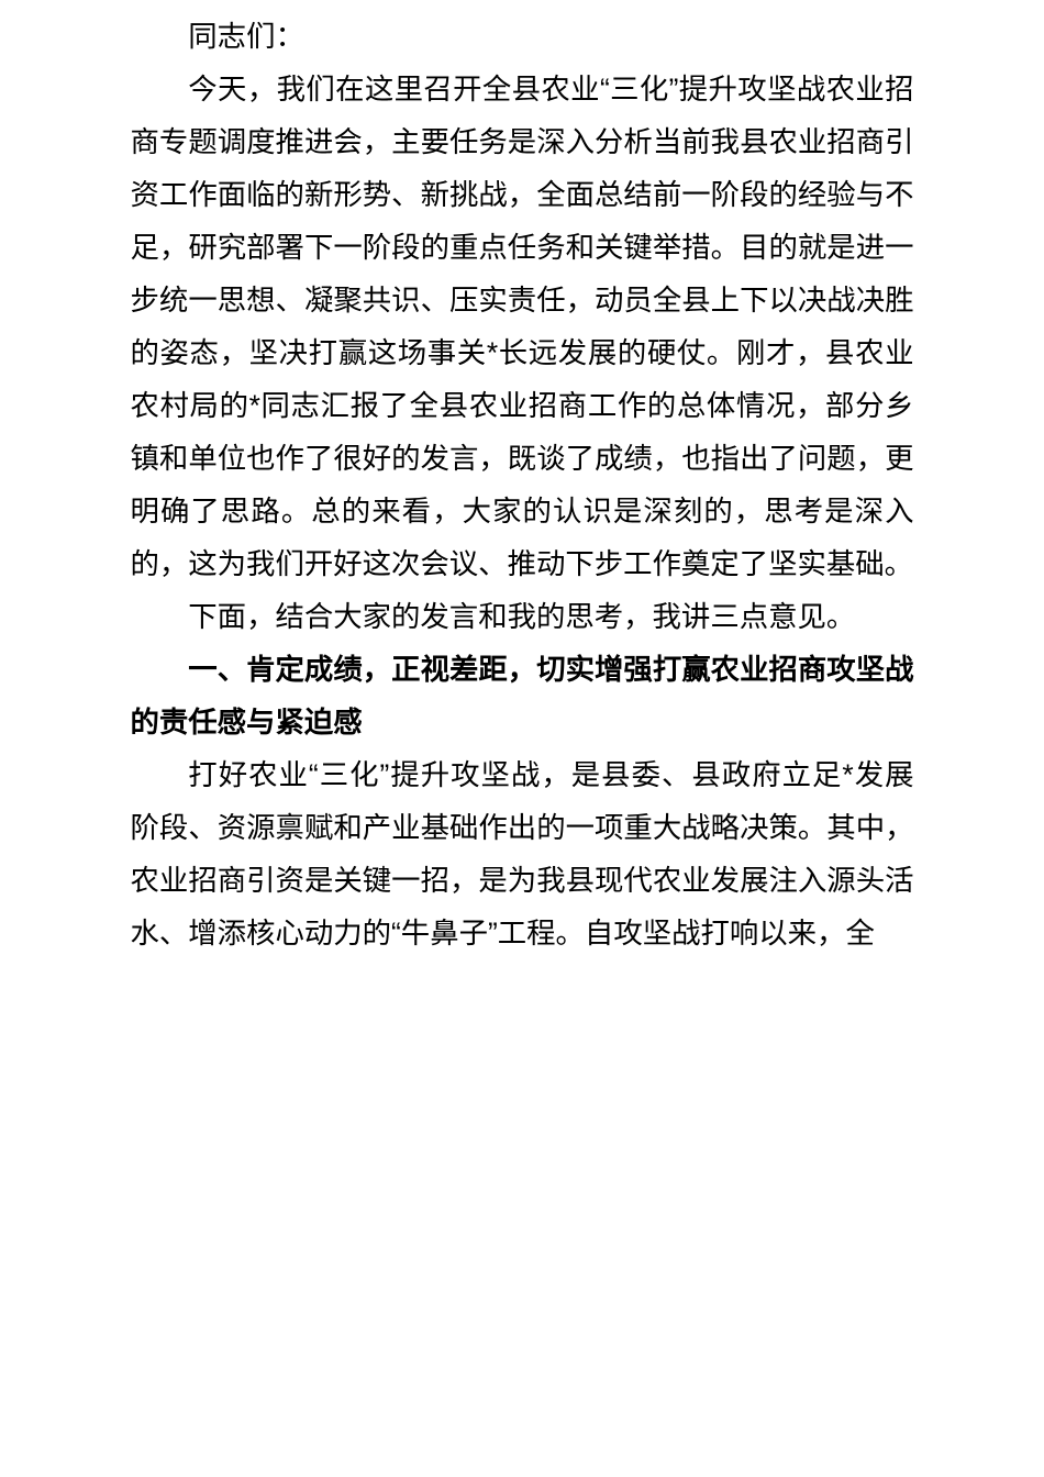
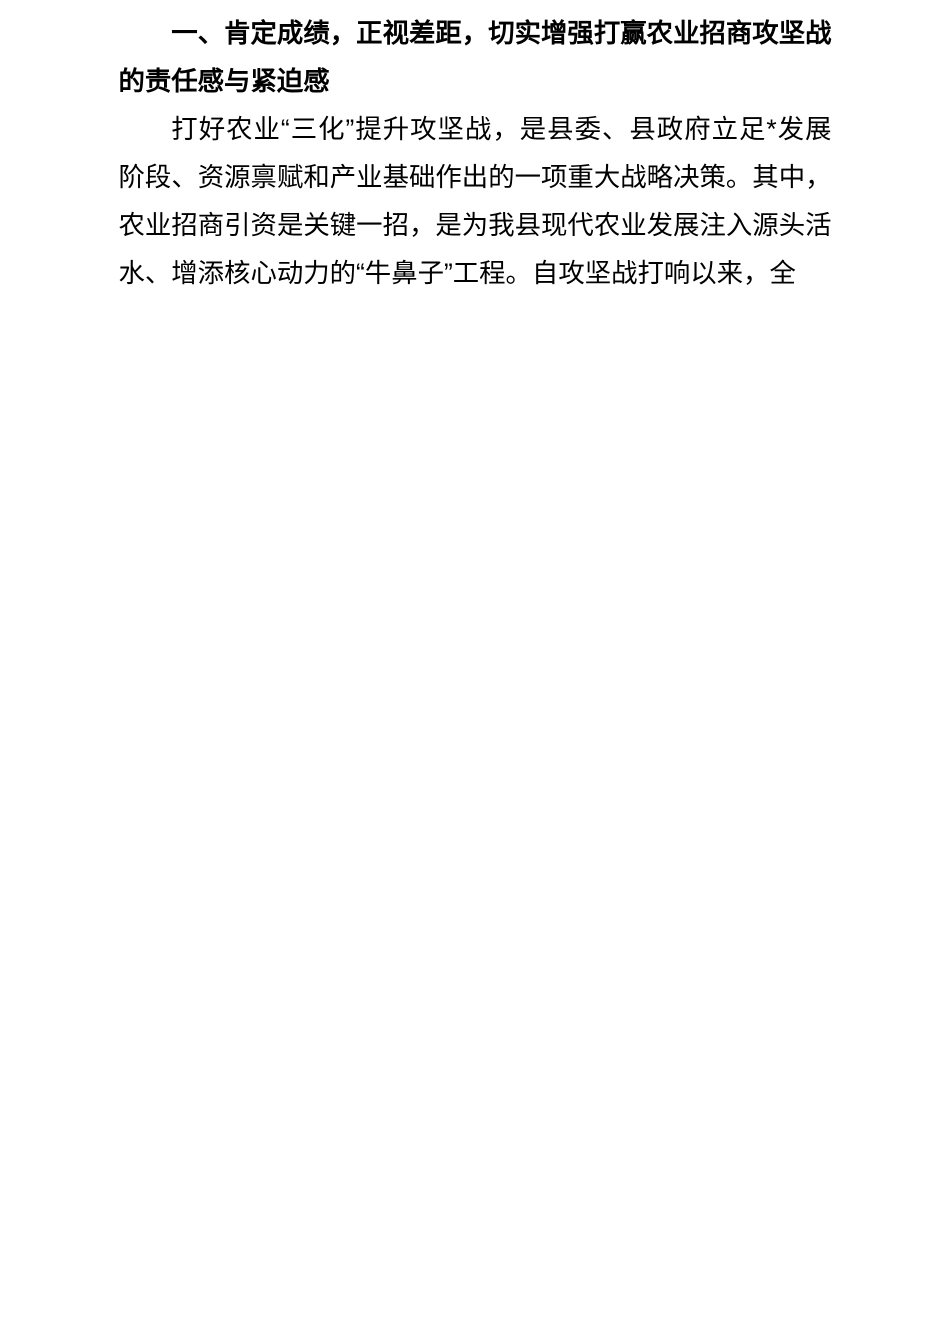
- 同志们：
- 今天，我们在这里召开全县农业“三化”提升攻坚战农业招商专题调度推进会，主要任务是深入分析当前我县农业招商引资工作面临的新形势、新挑战，全面总结前一阶段的经验与不足，研究部署下一阶段的重点任务和关键举措。目的就是进一步统一思想、凝聚共识、压实责任，动员全县上下以决战决胜的姿态，坚决打赢这场事关*长远发展的硬仗。刚才，县农业农村局的*同志汇报了全县农业招商工作的总体情况，部分乡镇和单位也作了很好的发言，既谈了成绩，也指出了问题，更明确了思路。总的来看，大家的认识是深刻的，思考是深入的，这为我们开好这次会议、推动下步工作奠定了坚实基础。
- 下面，结合大家的发言和我的思考，我讲三点意见。
  一、肯定成绩，正视差距，切实增强打赢农业招商攻坚战的责任感与紧迫感
  打好农业“三化”提升攻坚战，是县委、县政府立足*发展阶段、资源禀赋和产业基础作出的一项重大战略决策。其中，农业招商引资是关键一招，是为我县现代农业发展注入源头活水、增添核心动力的“牛鼻子”工程。自攻坚战打响以来，全
